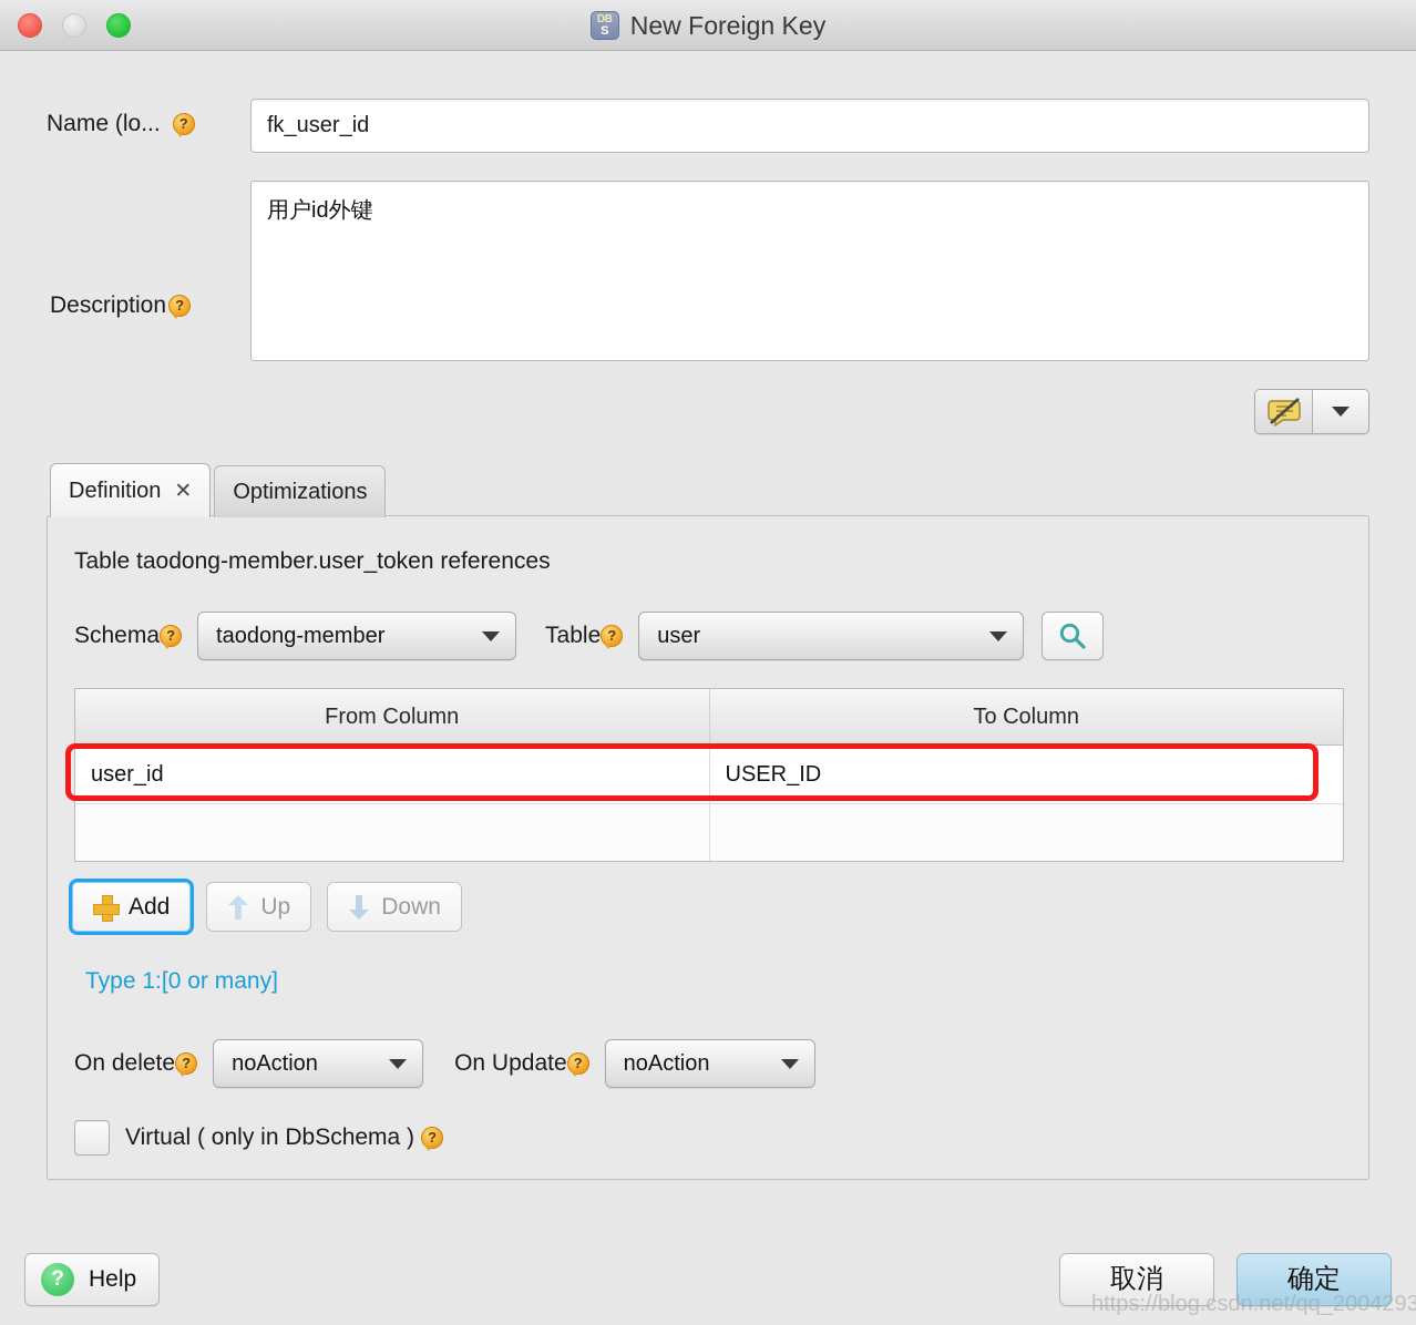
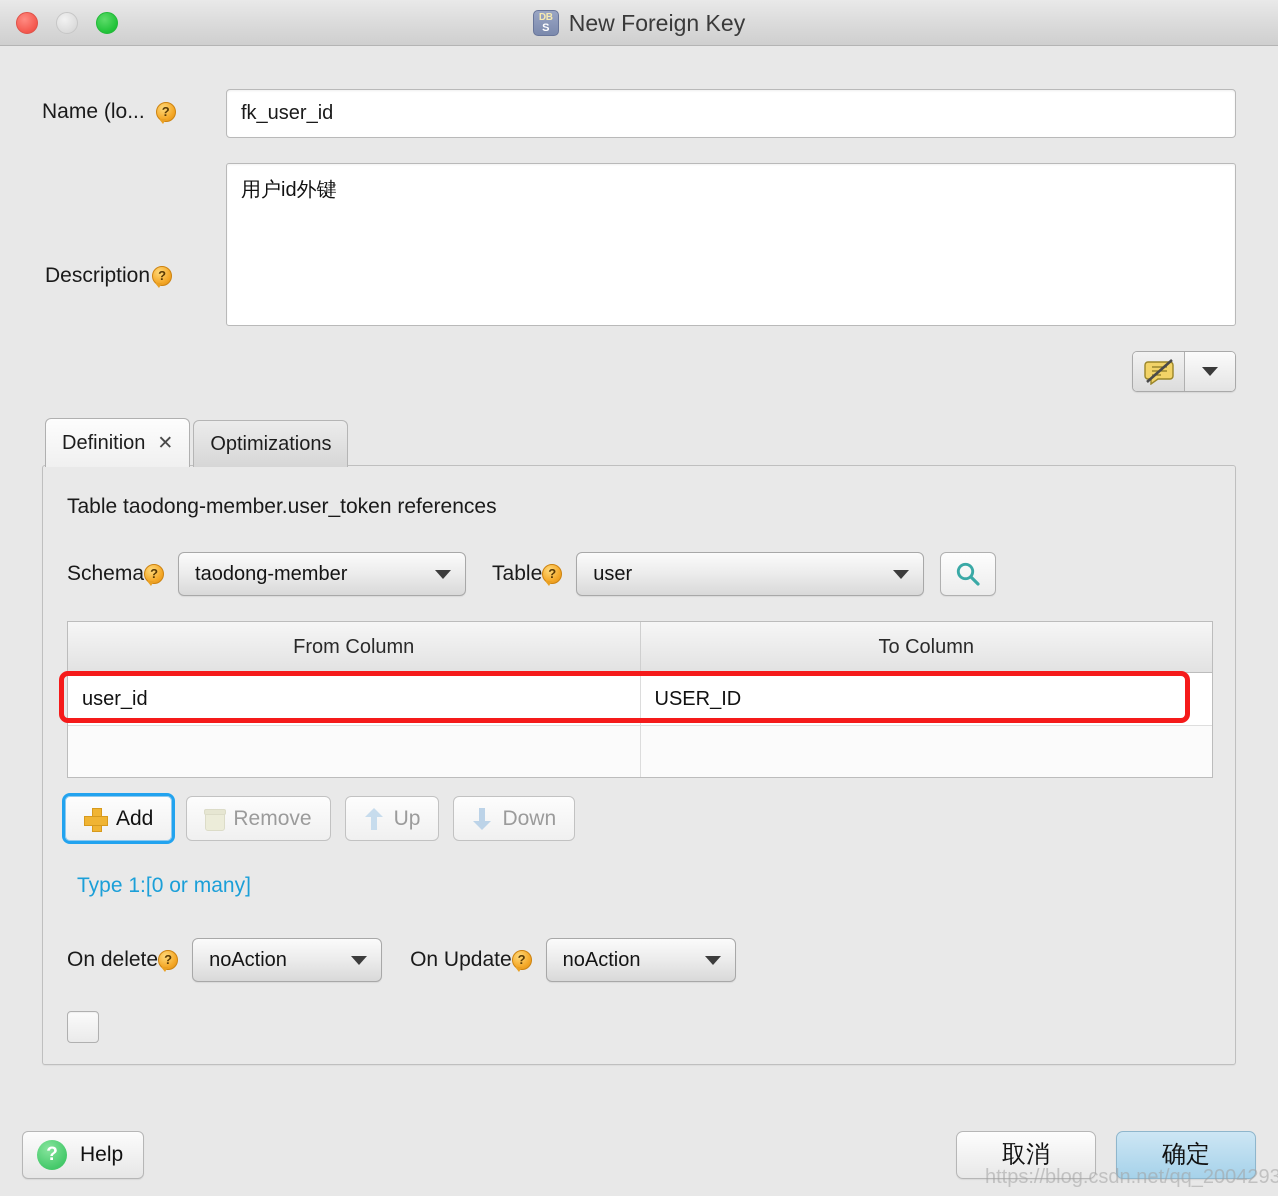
  DB
  S
  New Foreign Key
  Name (lo...
  fk_user_id
  Description
  用户id外键
  Definition
  ✕
  Optimizations
  Table taodong-member.user_token references
  Schema
  taodong-member
  Table
  user
  From Column
  To Column
  user_id
  USER_ID
  Add
+ Remove
  Up
  Down
  Type 1:[0 or many]
  On delete
  noAction
  On Update
  noAction
- Virtual ( only in DbSchema )
  Help
  取消
  确定
  https://blog.csdn.net/qq_2004293
